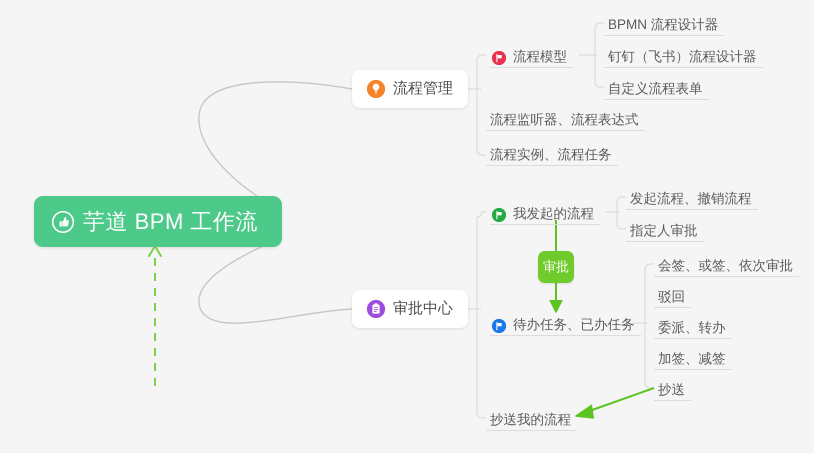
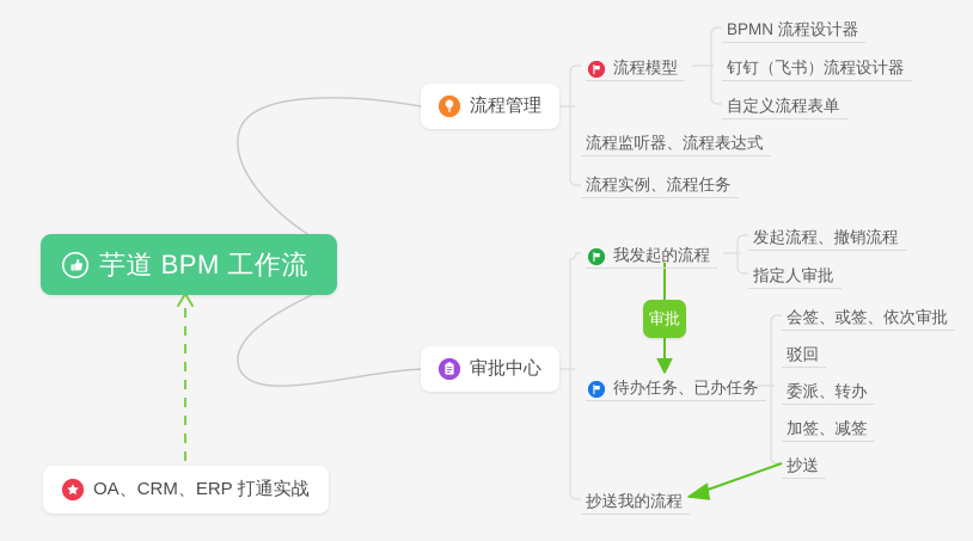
  芋道 BPM 工作流
  流程管理
  流程模型
  BPMN 流程设计器
  钉钉（飞书）流程设计器
  自定义流程表单
  流程监听器、流程表达式
  流程实例、流程任务
  审批中心
  我发起的流程
  发起流程、撤销流程
  指定人审批
  待办任务、已办任务
  会签、或签、依次审批
  驳回
  委派、转办
  加签、减签
  抄送
  抄送我的流程
  审批
+ OA、CRM、ERP 打通实战
